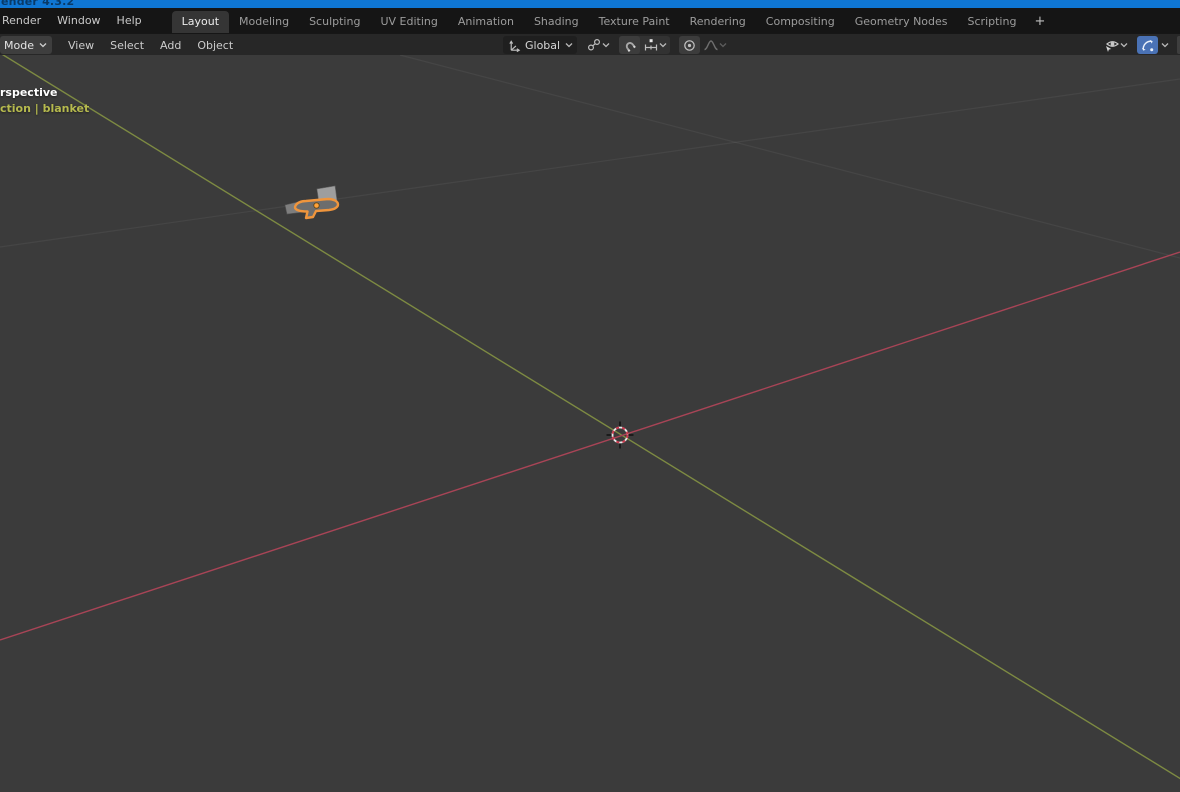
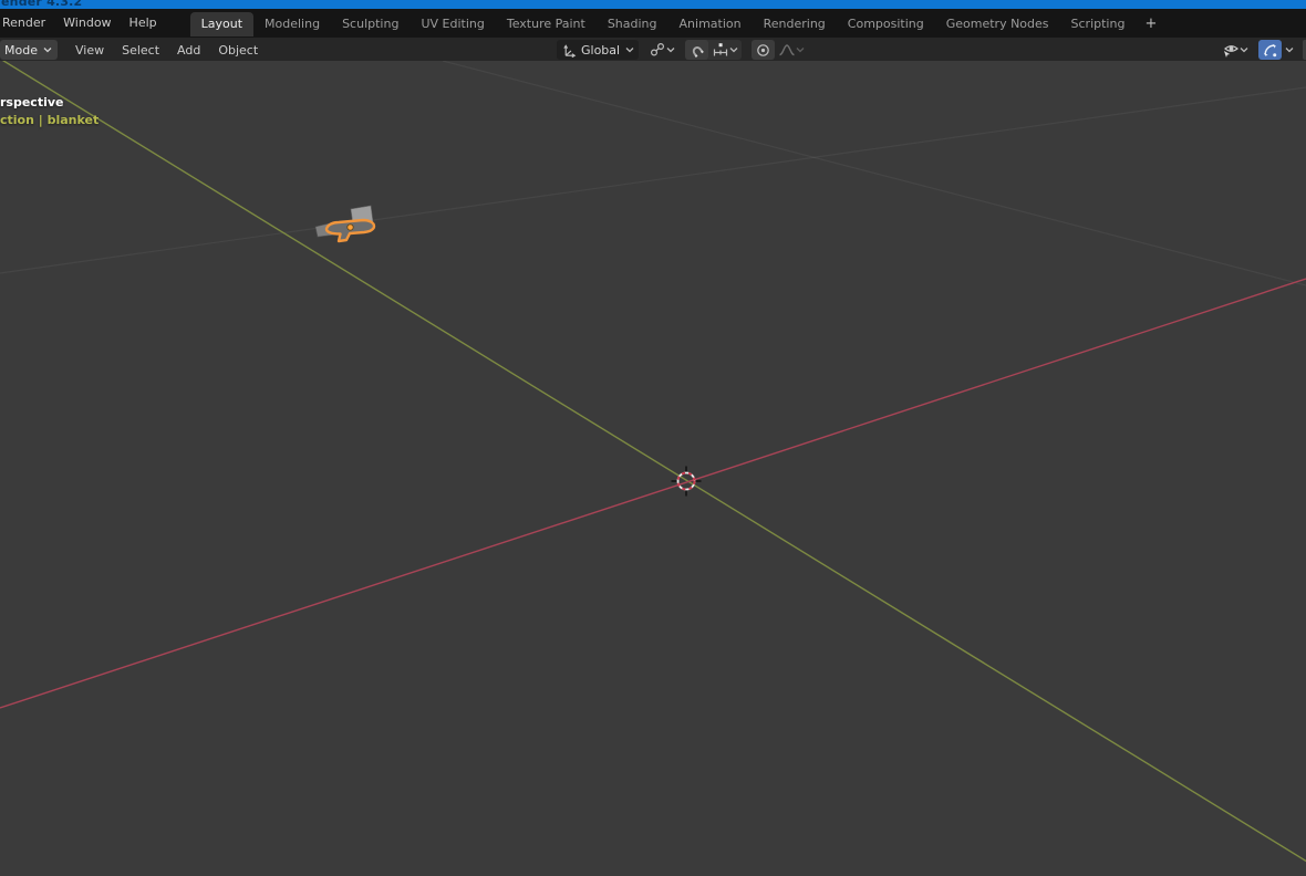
  ender 4.3.2
  Render
  Window
  Help
  Layout
  Modeling
  Sculpting
  UV Editing
- Animation
+ Texture Paint
  Shading
- Texture Paint
+ Animation
  Rendering
  Compositing
  Geometry Nodes
  Scripting
  +
  Mode
  View
  Select
  Add
  Object
  Global
  rspective
  ction | blanket
